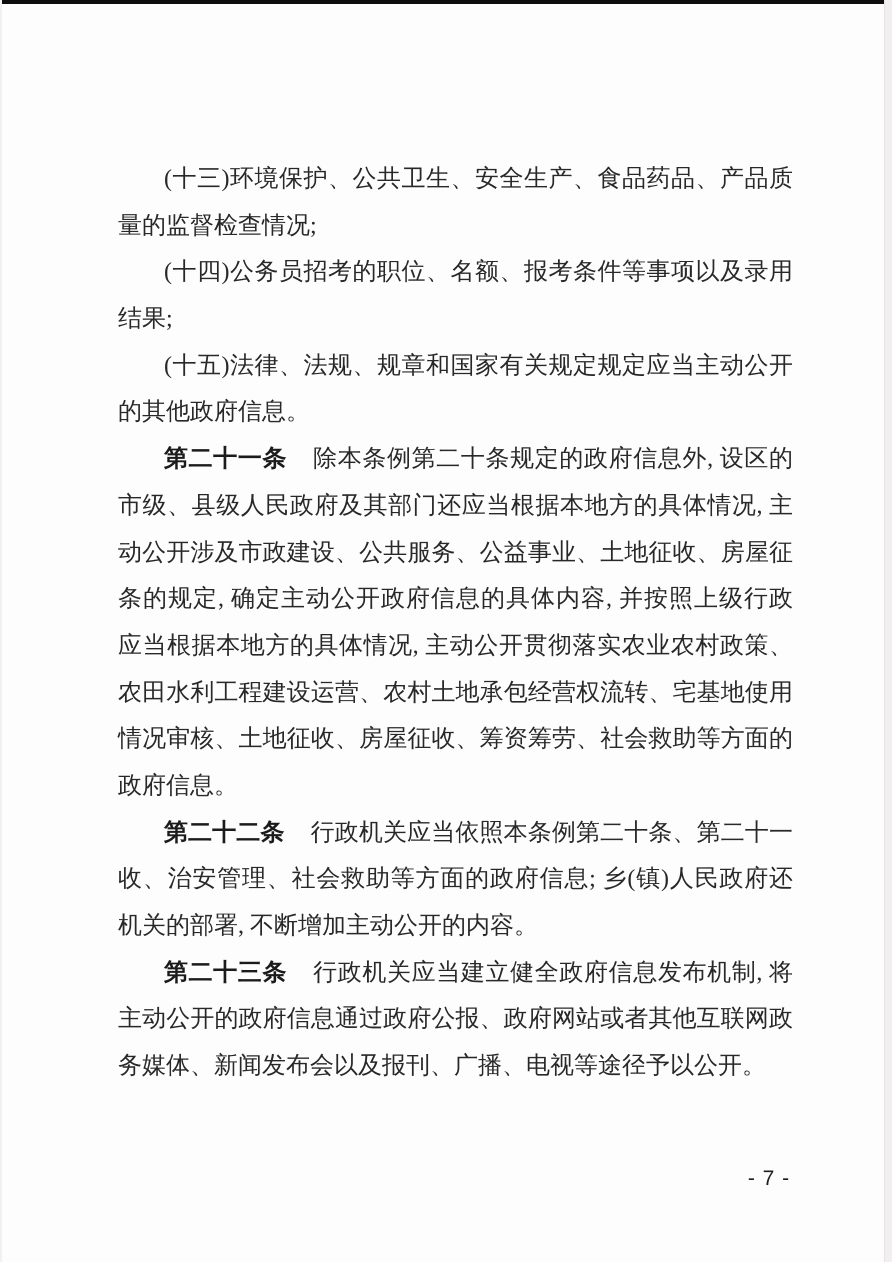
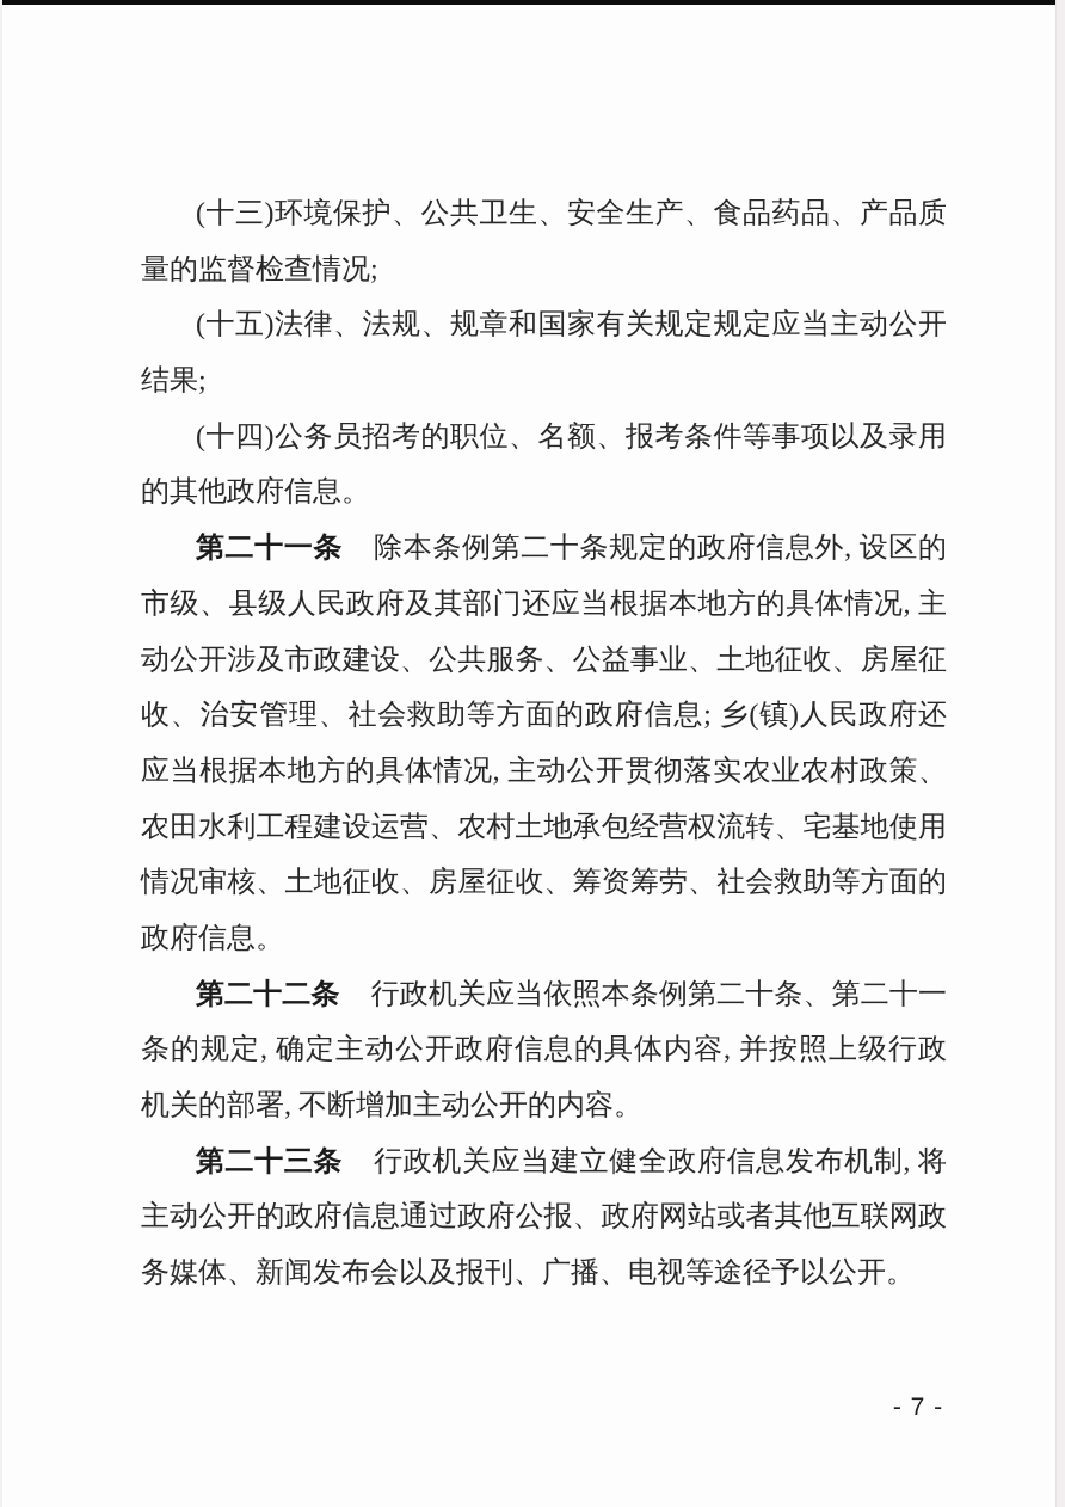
  (十三)环境保护、公共卫生、安全生产、食品药品、产品质
  量的监督检查情况;
- (十四)公务员招考的职位、名额、报考条件等事项以及录用
+ (十五)法律、法规、规章和国家有关规定规定应当主动公开
  结果;
- (十五)法律、法规、规章和国家有关规定规定应当主动公开
+ (十四)公务员招考的职位、名额、报考条件等事项以及录用
  的其他政府信息。
  第二十一条 除本条例第二十条规定的政府信息外, 设区的
  市级、县级人民政府及其部门还应当根据本地方的具体情况, 主
  动公开涉及市政建设、公共服务、公益事业、土地征收、房屋征
- 条的规定, 确定主动公开政府信息的具体内容, 并按照上级行政
+ 收、治安管理、社会救助等方面的政府信息; 乡(镇)人民政府还
  应当根据本地方的具体情况, 主动公开贯彻落实农业农村政策、
  农田水利工程建设运营、农村土地承包经营权流转、宅基地使用
  情况审核、土地征收、房屋征收、筹资筹劳、社会救助等方面的
  政府信息。
  第二十二条 行政机关应当依照本条例第二十条、第二十一
- 收、治安管理、社会救助等方面的政府信息; 乡(镇)人民政府还
+ 条的规定, 确定主动公开政府信息的具体内容, 并按照上级行政
  机关的部署, 不断增加主动公开的内容。
  第二十三条 行政机关应当建立健全政府信息发布机制, 将
  主动公开的政府信息通过政府公报、政府网站或者其他互联网政
  务媒体、新闻发布会以及报刊、广播、电视等途径予以公开。
  - 7 -
